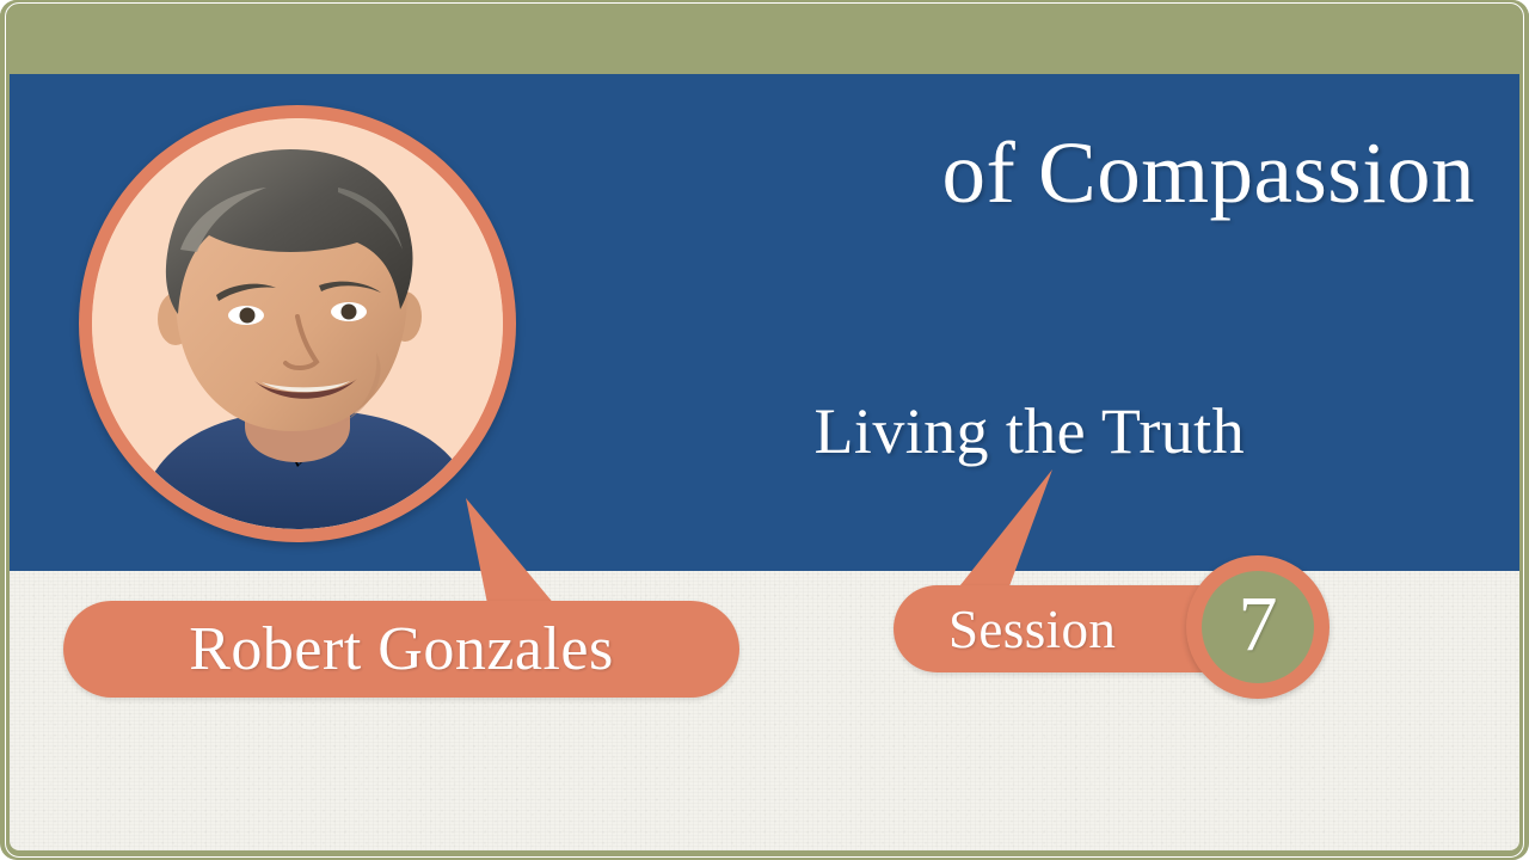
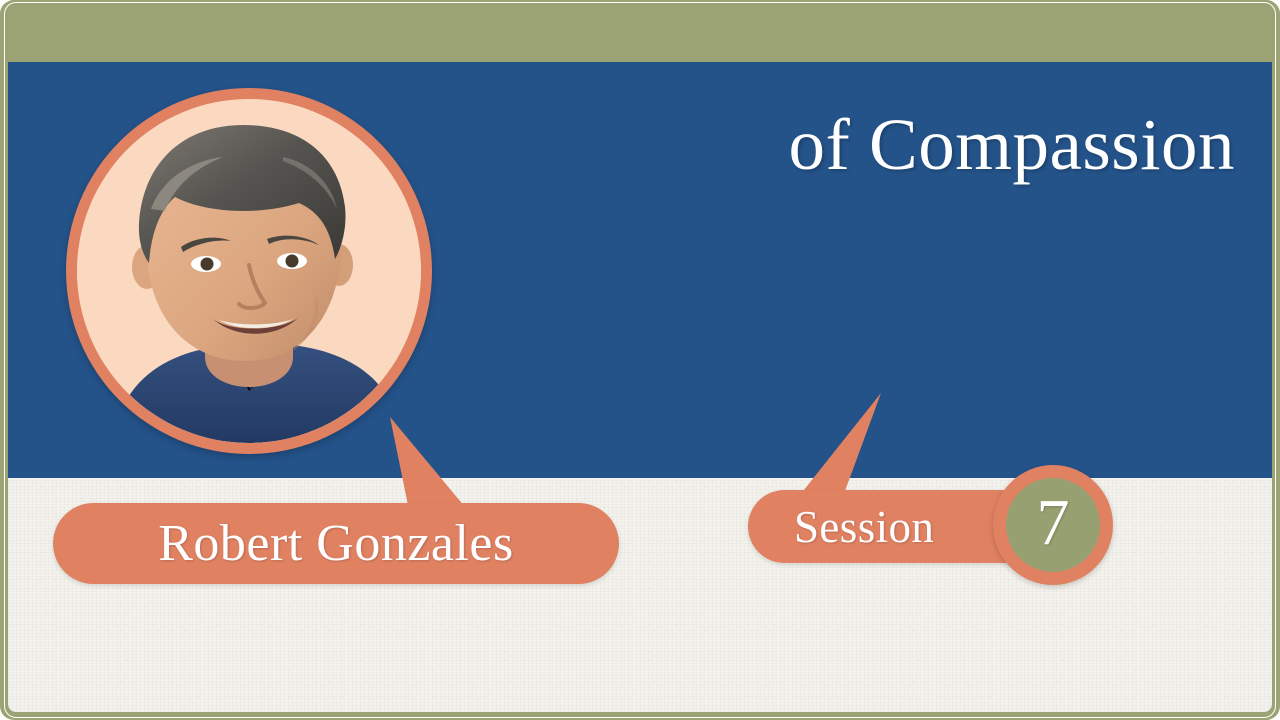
  of Compassion
- Living the Truth
  Robert Gonzales
  Session
  7
